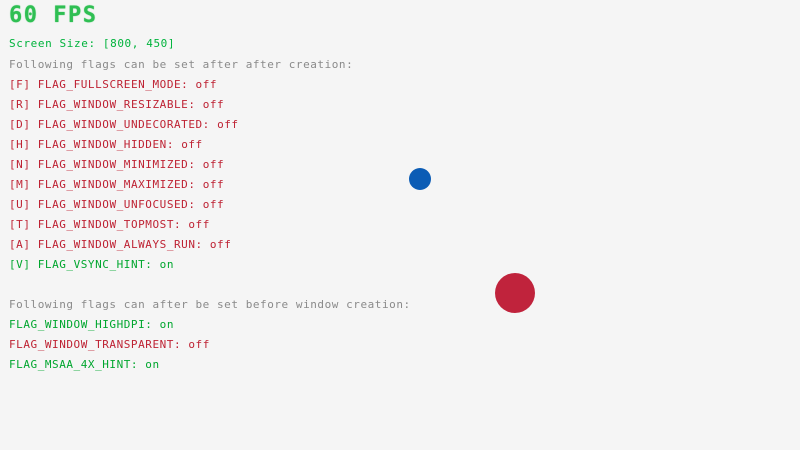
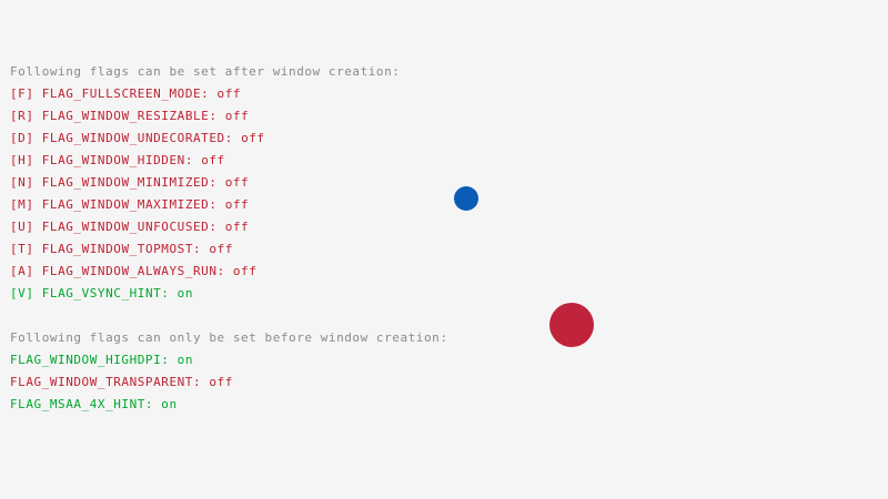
- 60 FPS
- Screen Size: [800, 450]
- Following flags can be set after after creation:
+ Following flags can be set after window creation:
  [F] FLAG_FULLSCREEN_MODE: off
  [R] FLAG_WINDOW_RESIZABLE: off
  [D] FLAG_WINDOW_UNDECORATED: off
  [H] FLAG_WINDOW_HIDDEN: off
  [N] FLAG_WINDOW_MINIMIZED: off
  [M] FLAG_WINDOW_MAXIMIZED: off
  [U] FLAG_WINDOW_UNFOCUSED: off
  [T] FLAG_WINDOW_TOPMOST: off
  [A] FLAG_WINDOW_ALWAYS_RUN: off
  [V] FLAG_VSYNC_HINT: on
- Following flags can after be set before window creation:
+ Following flags can only be set before window creation:
  FLAG_WINDOW_HIGHDPI: on
  FLAG_WINDOW_TRANSPARENT: off
  FLAG_MSAA_4X_HINT: on
